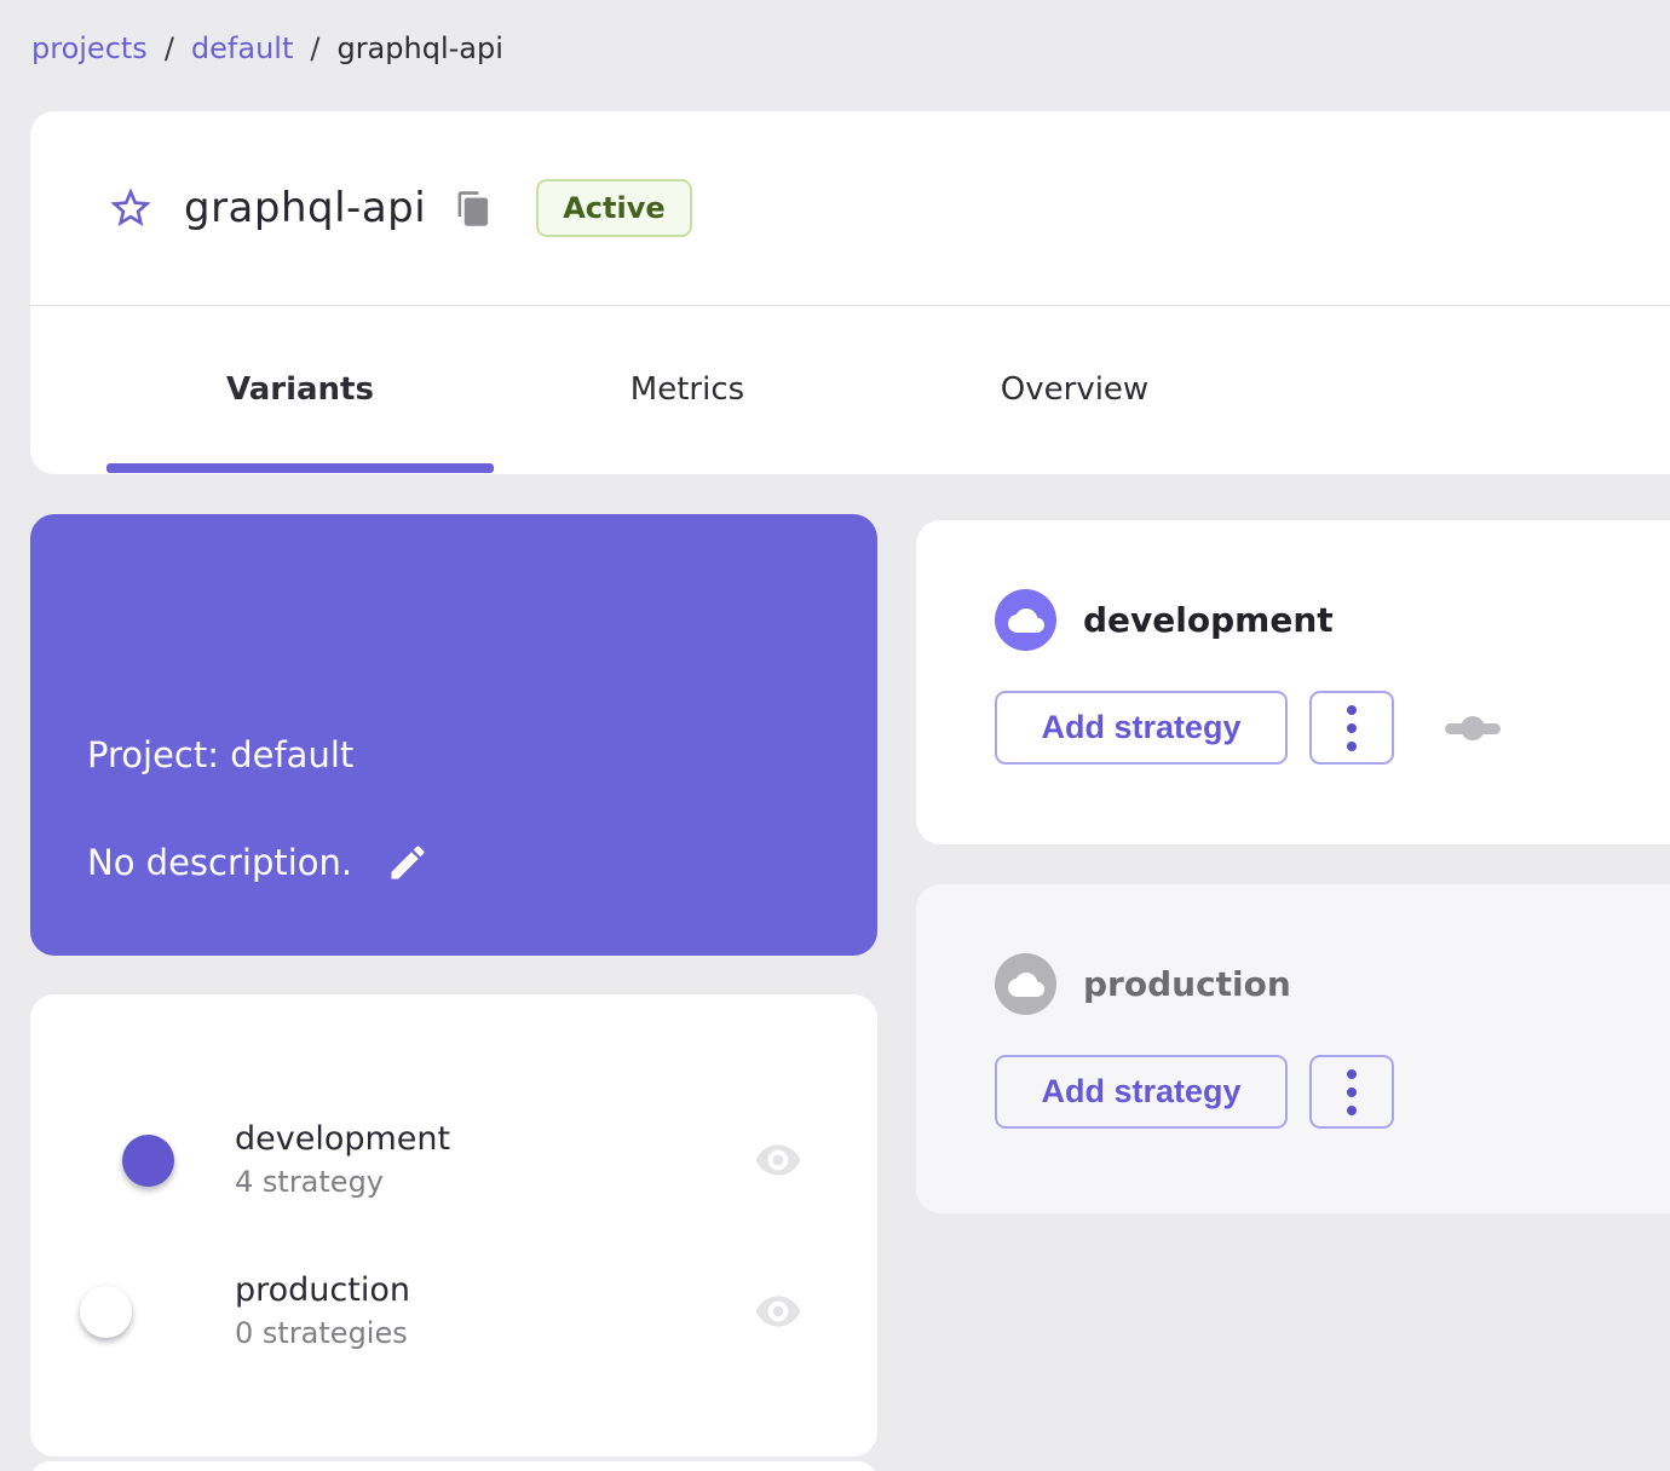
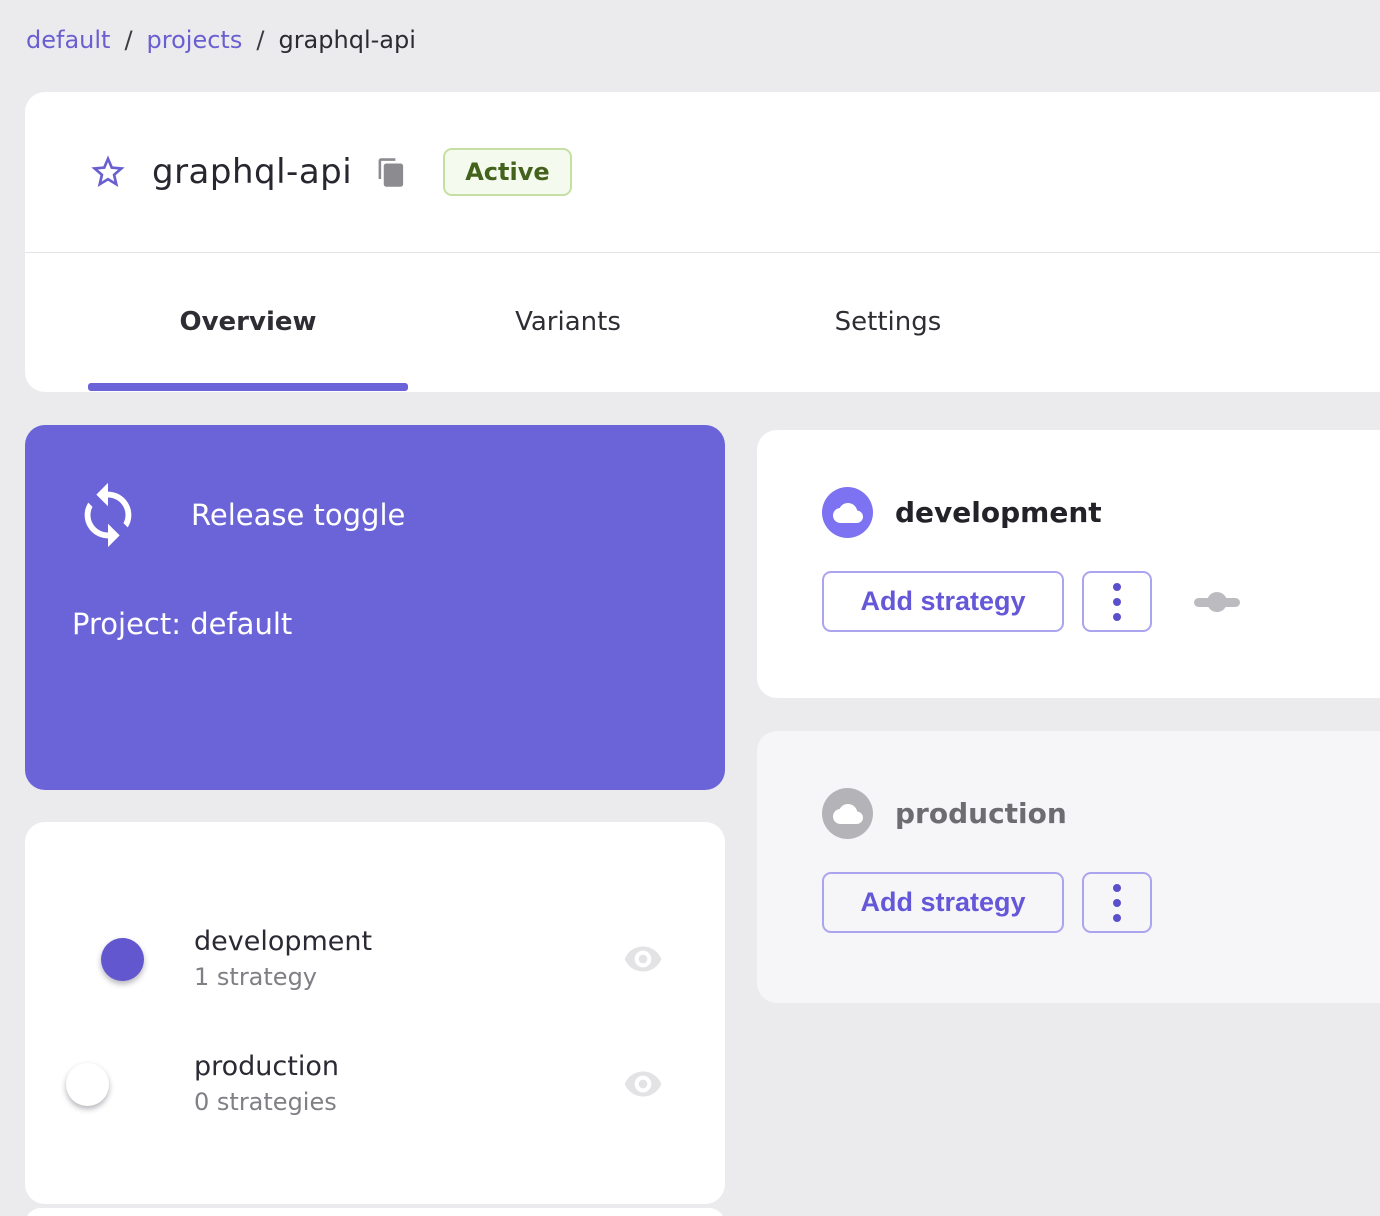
- projects
+ default
  /
- default
+ projects
  /
  graphql-api
  graphql-api
  Active
- Variants
+ Overview
- Metrics
- Overview
+ Variants
+ Settings
+ Release toggle
  Project: default
- No description.
  development
  Add strategy
  production
  Add strategy
  development
- 4 strategy
+ 1 strategy
  production
  0 strategies
